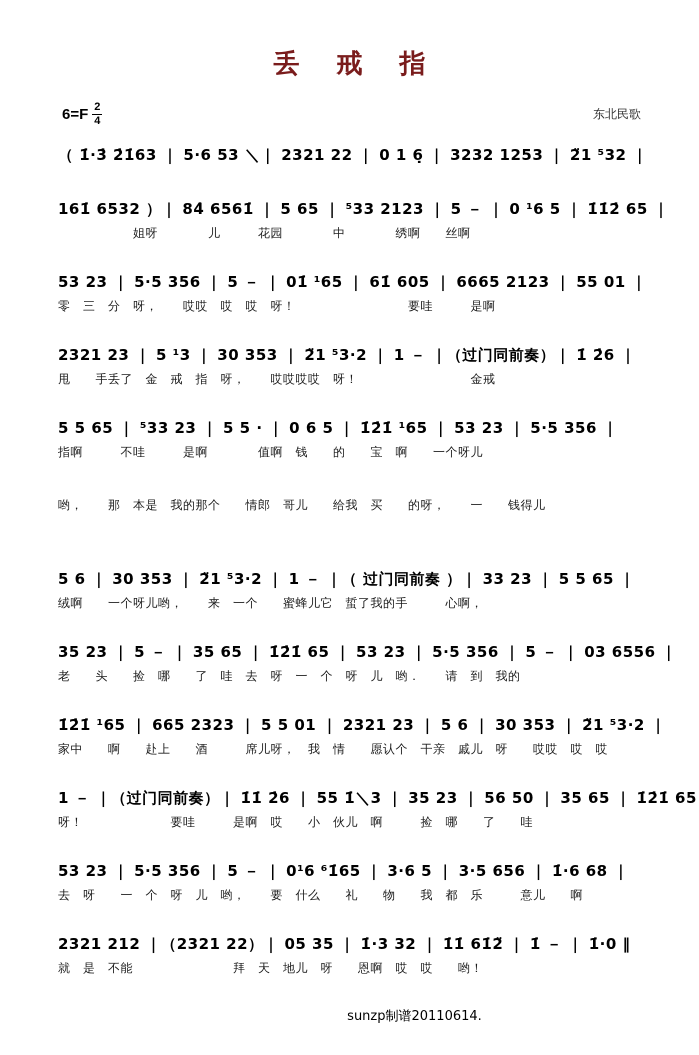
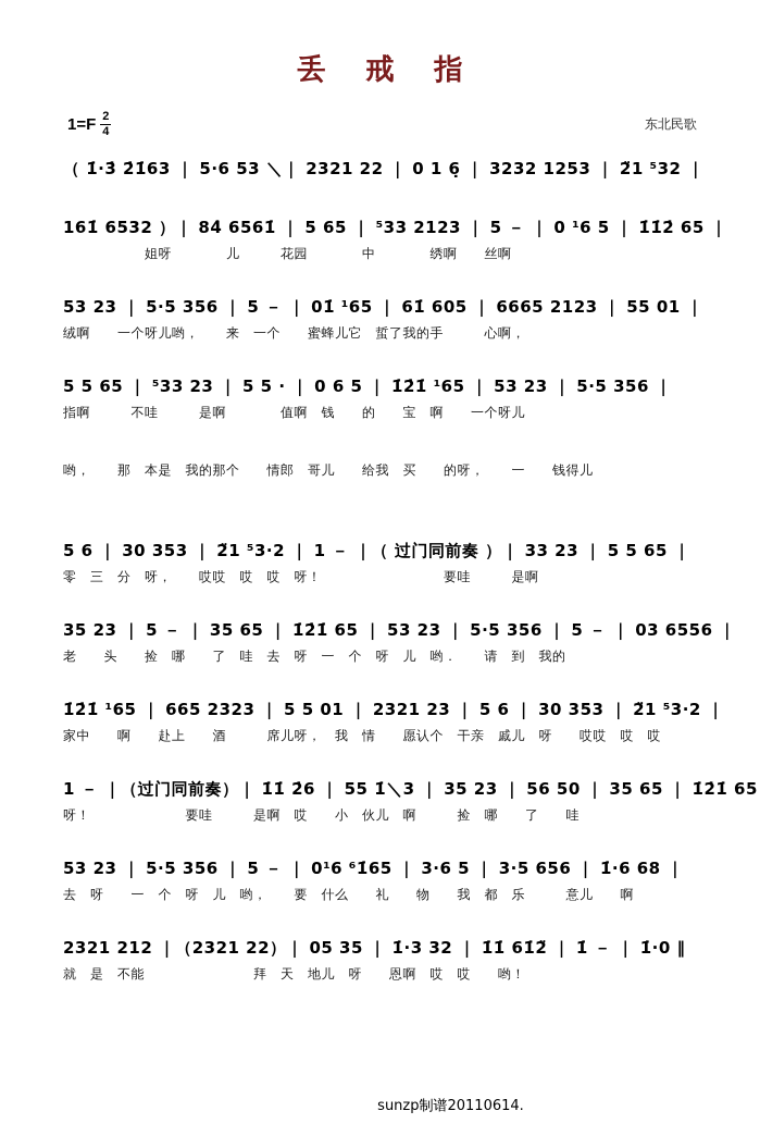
  丢 戒 指
- 6=F
+ 1=F
  2
  4
  东北民歌
  （ 1̇·3̇ 2̇1̇63 ｜ 5·6 53 ＼｜ 2321 22 ｜ 0 1 6̣ ｜ 3232 1253 ｜ 2̈1 ⁵32 ｜
  161̇ 6532 ）｜ 84̇ 6561̇ ｜ 5 65 ｜ ⁵33 2123 ｜ 5 － ｜ 0 ¹6 5 ｜ 1̇1̇2̇ 65 ｜
  姐呀 儿 花园 中 绣啊 丝啊
  53 23 ｜ 5·5 356 ｜ 5 － ｜ 01̇ ¹65 ｜ 61̇ 605 ｜ 6665 2123 ｜ 55 01 ｜
- 零 三 分 呀， 哎哎 哎 哎 呀！ 要哇 是啊
+ 绒啊 一个呀儿哟， 来 一个 蜜蜂儿它 蜇了我的手 心啊，
- 2321 23 ｜ 5 ¹3 ｜ 30 353 ｜ 2̈1 ⁵3·2 ｜ 1 － ｜（过门同前奏）｜ 1̇ 2̇6 ｜
- 甩 手丢了 金 戒 指 呀， 哎哎哎哎 呀！ 金戒
  5 5 65 ｜ ⁵33 23 ｜ 5 5 · ｜ 0 6 5 ｜ 1̇2̇1̇ ¹65 ｜ 53 23 ｜ 5·5 356 ｜
  指啊 不哇 是啊 值啊 钱 的 宝 啊 一个呀儿
  哟， 那 本是 我的那个 情郎 哥儿 给我 买 的呀， 一 钱得儿
  5 6 ｜ 30 353 ｜ 2̈1 ⁵3·2 ｜ 1 － ｜（ 过门同前奏 ）｜ 33 23 ｜ 5 5 65 ｜
- 绒啊 一个呀儿哟， 来 一个 蜜蜂儿它 蜇了我的手 心啊，
+ 零 三 分 呀， 哎哎 哎 哎 呀！ 要哇 是啊
  35 23 ｜ 5 － ｜ 35 65 ｜ 1̇2̇1̇ 65 ｜ 53 23 ｜ 5·5 356 ｜ 5 － ｜ 03 6556 ｜
  老 头 捡 哪 了 哇 去 呀 一 个 呀 儿 哟． 请 到 我的
  1̇2̇1̇ ¹65 ｜ 665 2323 ｜ 5 5 01 ｜ 2321 23 ｜ 5 6 ｜ 30 353 ｜ 2̈1 ⁵3·2 ｜
  家中 啊 赴上 酒 席儿呀， 我 情 愿认个 干亲 戚儿 呀 哎哎 哎 哎
  1 － ｜（过门同前奏）｜ 1̇1̇ 2̇6 ｜ 55 1̇＼3 ｜ 35 23 ｜ 56 50 ｜ 35 65 ｜ 1̇2̇1̇ 65
  呀！ 要哇 是啊 哎 小 伙儿 啊 捡 哪 了 哇
  53 23 ｜ 5·5 356 ｜ 5 － ｜ 0¹6 ⁶1̇65 ｜ 3·6 5 ｜ 3·5 656 ｜ 1̇·6 68 ｜
  去 呀 一 个 呀 儿 哟， 要 什么 礼 物 我 都 乐 意儿 啊
  2321 212 ｜（2321 22）｜ 05 35 ｜ 1̇·3 32 ｜ 1̇1̇ 61̇2̈ ｜ 1̇ － ｜ 1̇·0 ‖
  就 是 不能 拜 天 地儿 呀 恩啊 哎 哎 哟！
  sunzp制谱20110614.
